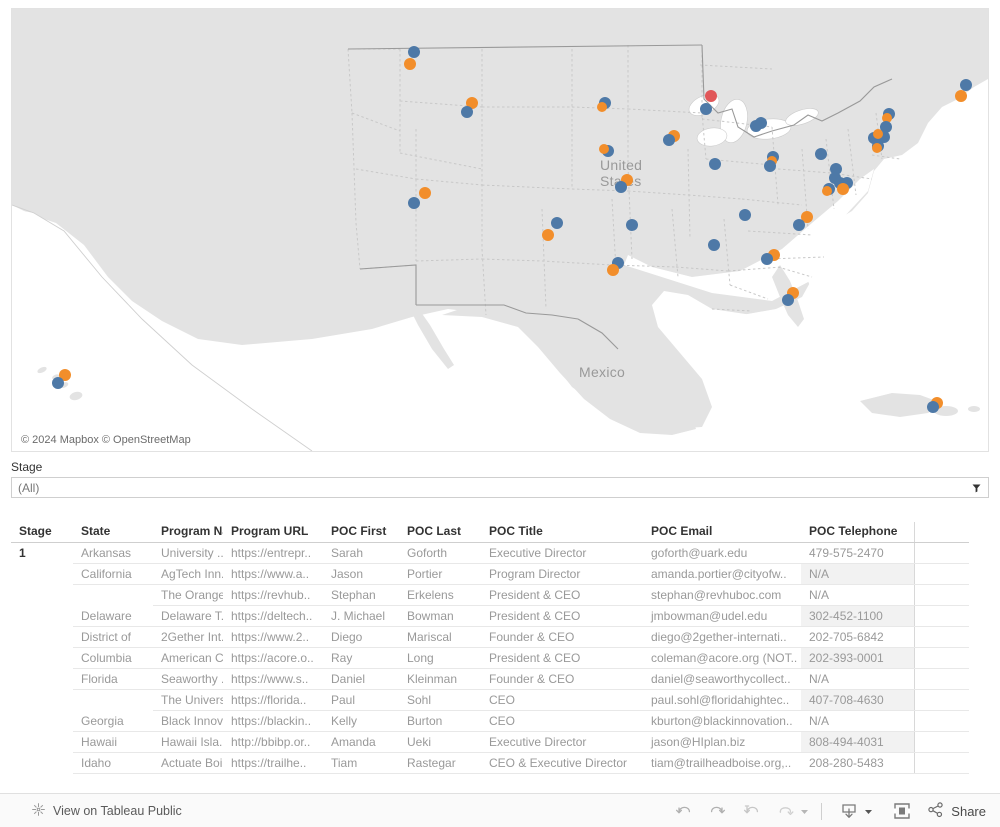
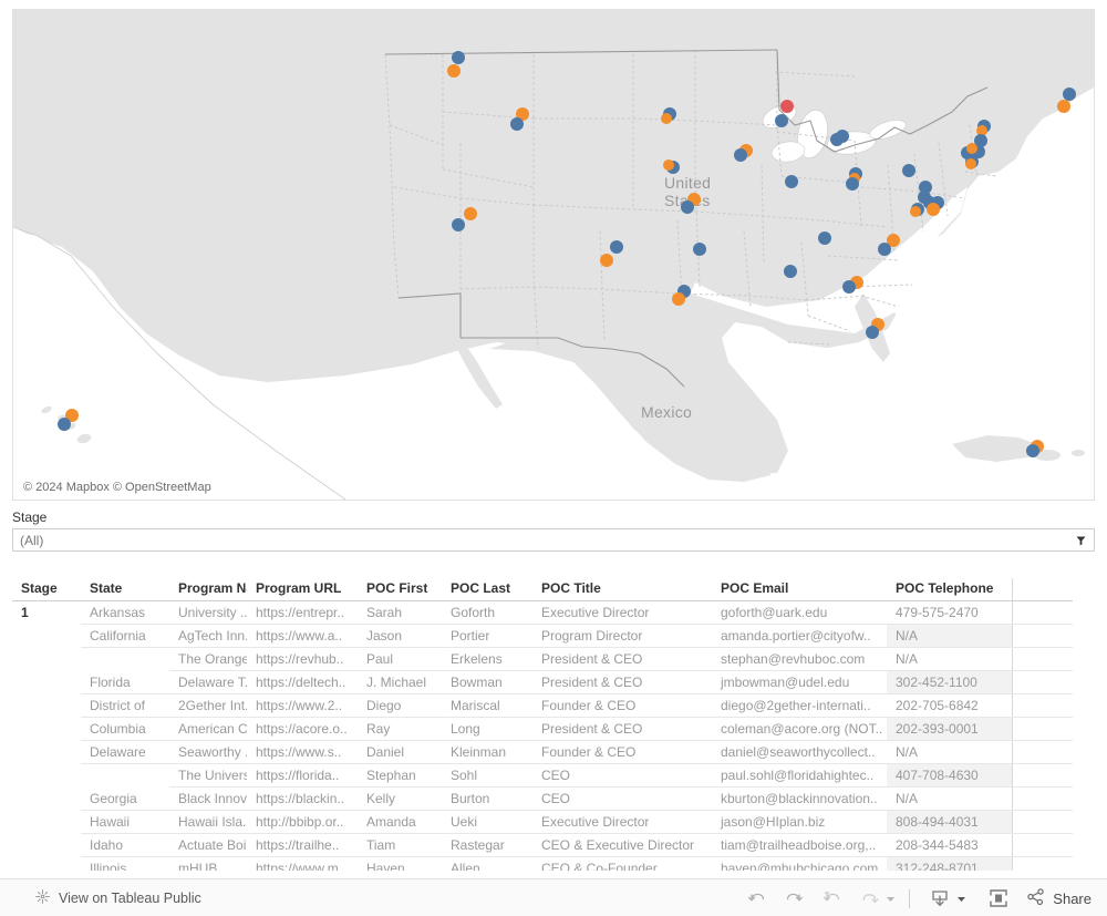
  United
  Mexico
  © 2024 Mapbox © OpenStreetMap
  Stage
  (All)
  Stage	State	Program N	Program URL	POC First	POC Last	POC Title	POC Email	POC Telephone
  1	Arkansas	University ..	https://entrepr..	Sarah	Goforth	Executive Director	goforth@uark.edu	479-575-2470
  	California	AgTech Inn.	https://www.a..	Jason	Portier	Program Director	amanda.portier@cityofw..	N/A
- 		The Orange	https://revhub..	Stephan	Erkelens	President & CEO	stephan@revhuboc.com	N/A
+ 		The Orange	https://revhub..	Paul	Erkelens	President & CEO	stephan@revhuboc.com	N/A
- 	Delaware	Delaware T.	https://deltech..	J. Michael	Bowman	President & CEO	jmbowman@udel.edu	302-452-1100
+ 	Florida	Delaware T.	https://deltech..	J. Michael	Bowman	President & CEO	jmbowman@udel.edu	302-452-1100
  	District of	2Gether Int.	https://www.2..	Diego	Mariscal	Founder & CEO	diego@2gether-internati..	202-705-6842
  	Columbia	American C	https://acore.o..	Ray	Long	President & CEO	coleman@acore.org (NOT..	202-393-0001
- 	Florida	Seaworthy .	https://www.s..	Daniel	Kleinman	Founder & CEO	daniel@seaworthycollect..	N/A
+ 	Delaware	Seaworthy .	https://www.s..	Daniel	Kleinman	Founder & CEO	daniel@seaworthycollect..	N/A
- 		The Univers	https://florida..	Paul	Sohl	CEO	paul.sohl@floridahightec..	407-708-4630
+ 		The Univers	https://florida..	Stephan	Sohl	CEO	paul.sohl@floridahightec..	407-708-4630
  	Georgia	Black Innov	https://blackin..	Kelly	Burton	CEO	kburton@blackinnovation..	N/A
  	Hawaii	Hawaii Isla.	http://bbibp.or..	Amanda	Ueki	Executive Director	jason@HIplan.biz	808-494-4031
- 	Idaho	Actuate Boi	https://trailhe..	Tiam	Rastegar	CEO & Executive Director	tiam@trailheadboise.org,..	208-280-5483
+ 	Idaho	Actuate Boi	https://trailhe..	Tiam	Rastegar	CEO & Executive Director	tiam@trailheadboise.org,..	208-344-5483
+ 	Illinois	mHUB	https://www.m..	Haven	Allen	CEO & Co-Founder	haven@mhubchicago.com..	312-248-8701
  View on Tableau Public
  Share
